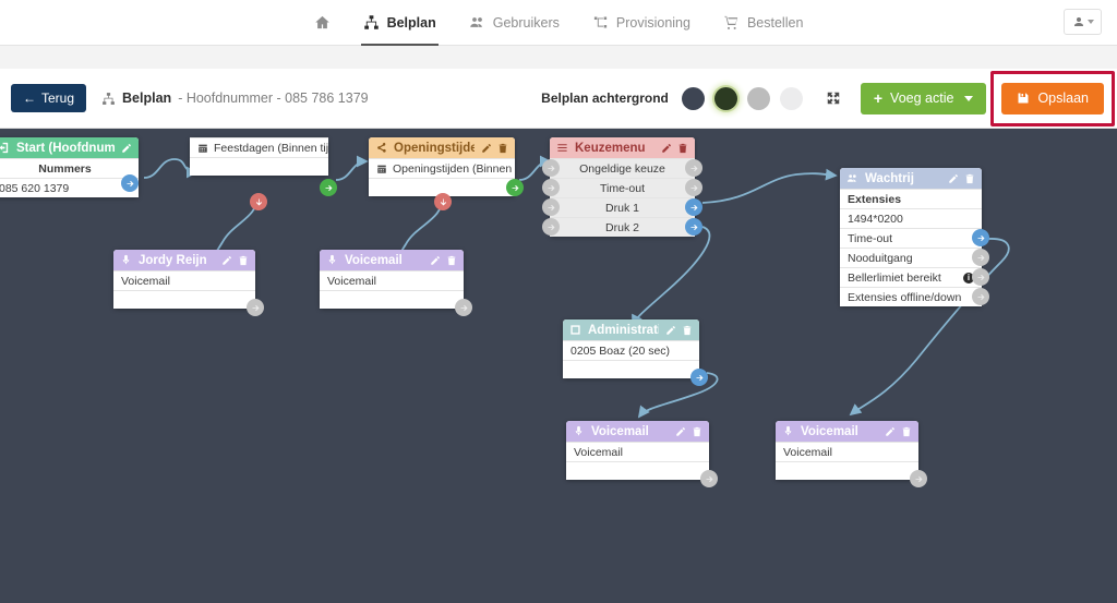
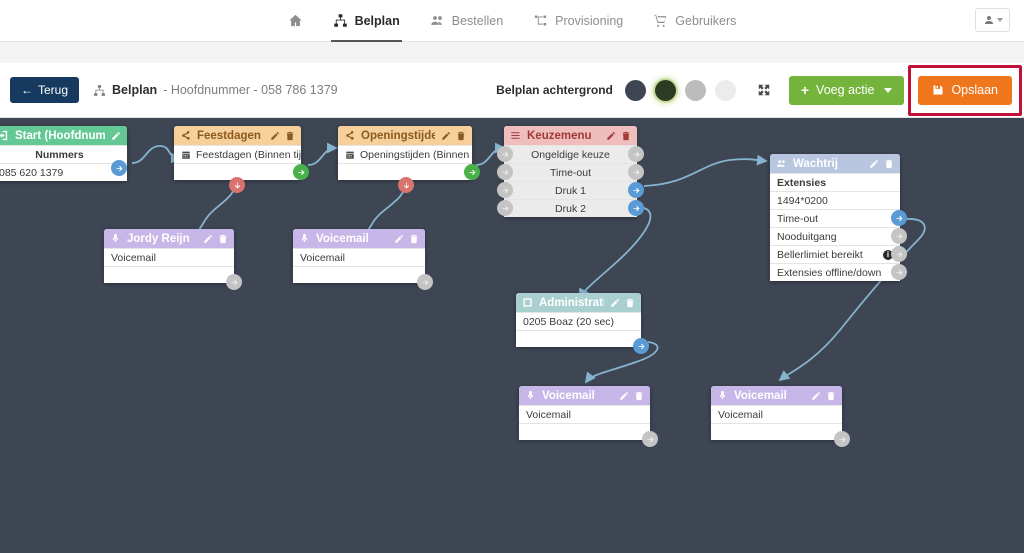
  Belplan
- Gebruikers
+ Bestellen
  Provisioning
- Bestellen
+ Gebruikers
  ←
  Terug
  Belplan
- - Hoofdnummer - 085 786 1379
+ - Hoofdnummer - 058 786 1379
  Belplan achtergrond
  +
  Voeg actie
  Opslaan
  Start (Hoofdnum
  Nummers
  085 620 1379
+ Feestdagen
  Feestdagen (Binnen tij
  Openingstijde
  Openingstijden (Binnen
  Keuzemenu
  Ongeldige keuze
  Time-out
  Druk 1
  Druk 2
  Jordy Reijn
  Voicemail
  Voicemail
  Voicemail
  Wachtrij
  Extensies
  1494*0200
  Time-out
  Nooduitgang
  Bellerlimiet bereikt
  i
  Extensies offline/down
  Administrat
  0205 Boaz (20 sec)
  Voicemail
  Voicemail
  Voicemail
  Voicemail
